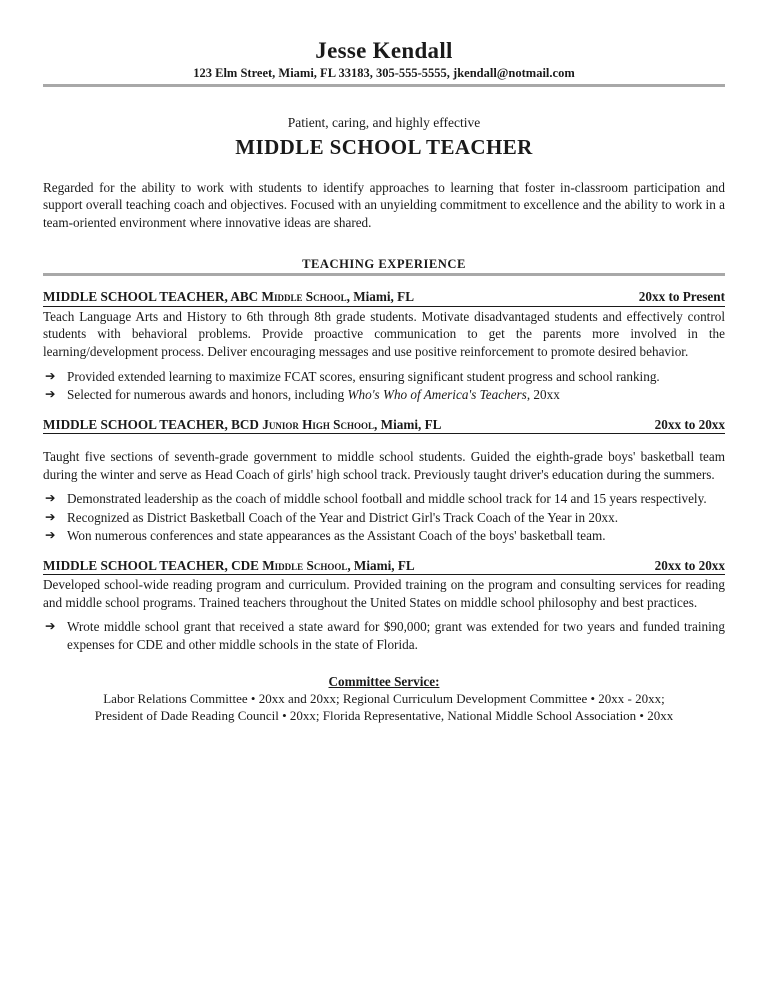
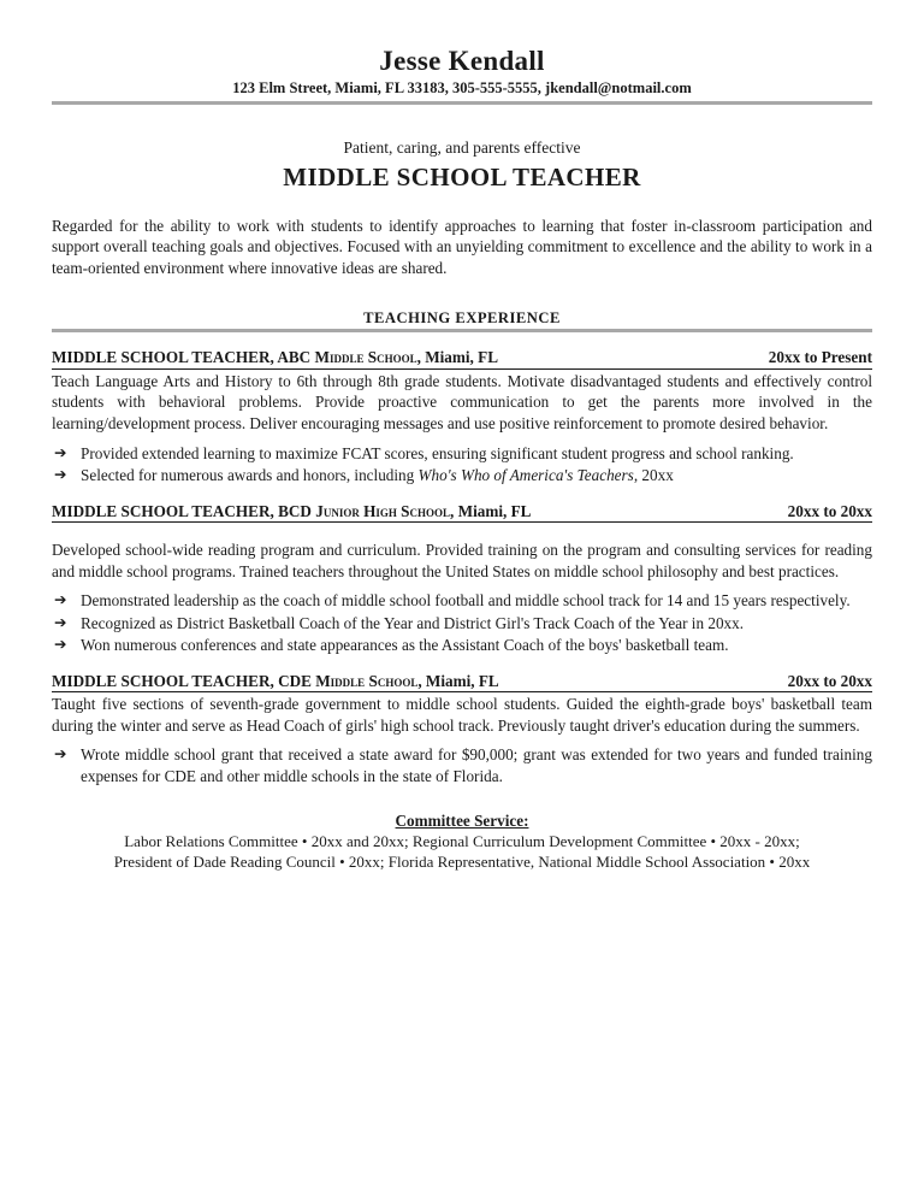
  Jesse Kendall
  123 Elm Street, Miami, FL 33183, 305-555-5555, jkendall@notmail.com
- Patient, caring, and highly effective
+ Patient, caring, and parents effective
  MIDDLE SCHOOL TEACHER
- Regarded for the ability to work with students to identify approaches to learning that foster in-classroom participation and support overall teaching coach and objectives. Focused with an unyielding commitment to excellence and the ability to work in a team-oriented environment where innovative ideas are shared.
+ Regarded for the ability to work with students to identify approaches to learning that foster in-classroom participation and support overall teaching goals and objectives. Focused with an unyielding commitment to excellence and the ability to work in a team-oriented environment where innovative ideas are shared.
  TEACHING EXPERIENCE
  MIDDLE SCHOOL TEACHER, ABC Middle School, Miami, FL
  20xx to Present
  Teach Language Arts and History to 6th through 8th grade students. Motivate disadvantaged students and effectively control students with behavioral problems. Provide proactive communication to get the parents more involved in the learning/development process. Deliver encouraging messages and use positive reinforcement to promote desired behavior.
  ➔
  Provided extended learning to maximize FCAT scores, ensuring significant student progress and school ranking.
  ➔
  Selected for numerous awards and honors, including Who's Who of America's Teachers, 20xx
  MIDDLE SCHOOL TEACHER, BCD Junior High School, Miami, FL
  20xx to 20xx
- Taught five sections of seventh-grade government to middle school students. Guided the eighth-grade boys' basketball team during the winter and serve as Head Coach of girls' high school track. Previously taught driver's education during the summers.
+ Developed school-wide reading program and curriculum. Provided training on the program and consulting services for reading and middle school programs. Trained teachers throughout the United States on middle school philosophy and best practices.
  ➔
  Demonstrated leadership as the coach of middle school football and middle school track for 14 and 15 years respectively.
  ➔
  Recognized as District Basketball Coach of the Year and District Girl's Track Coach of the Year in 20xx.
  ➔
  Won numerous conferences and state appearances as the Assistant Coach of the boys' basketball team.
  MIDDLE SCHOOL TEACHER, CDE Middle School, Miami, FL
  20xx to 20xx
- Developed school-wide reading program and curriculum. Provided training on the program and consulting services for reading and middle school programs. Trained teachers throughout the United States on middle school philosophy and best practices.
+ Taught five sections of seventh-grade government to middle school students. Guided the eighth-grade boys' basketball team during the winter and serve as Head Coach of girls' high school track. Previously taught driver's education during the summers.
  ➔
  Wrote middle school grant that received a state award for $90,000; grant was extended for two years and funded training expenses for CDE and other middle schools in the state of Florida.
  Committee Service:
  Labor Relations Committee • 20xx and 20xx; Regional Curriculum Development Committee • 20xx - 20xx;
  President of Dade Reading Council • 20xx; Florida Representative, National Middle School Association • 20xx
